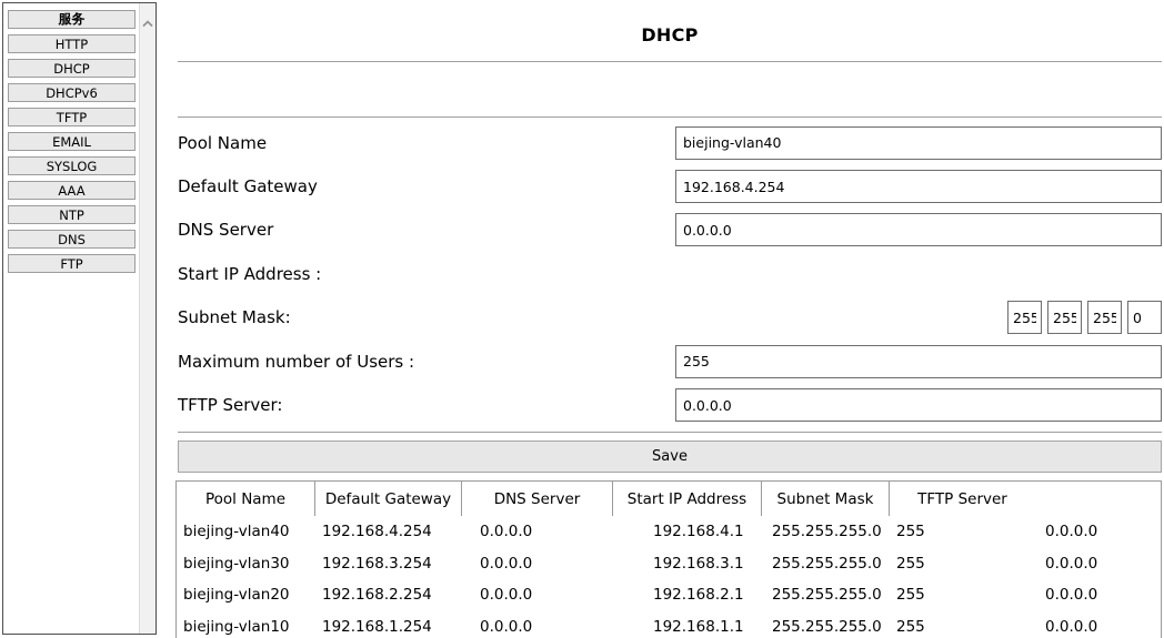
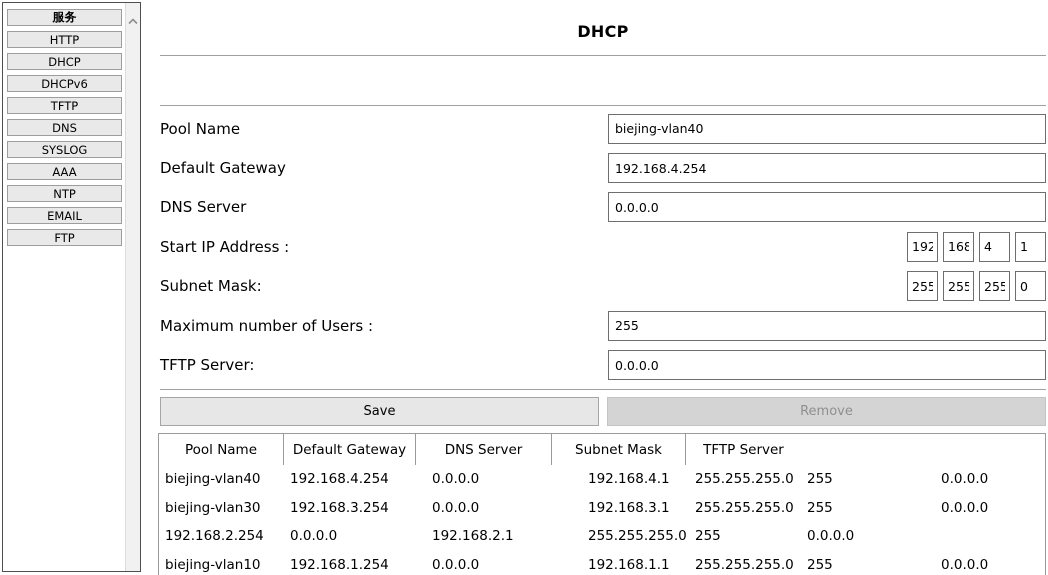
  服务
  HTTP
  DHCP
  DHCPv6
  TFTP
- EMAIL
+ DNS
  SYSLOG
  AAA
  NTP
- DNS
+ EMAIL
  FTP
  DHCP
  Pool Name
  biejing-vlan40
  Default Gateway
  192.168.4.254
  DNS Server
  0.0.0.0
  Start IP Address :
+ 192
+ 168
+ 4
+ 1
  Subnet Mask:
  255
  255
  255
  0
  Maximum number of Users :
  255
  TFTP Server:
  0.0.0.0
  Save
+ Remove
  Pool Name
  Default Gateway
  DNS Server
- Start IP Address
  Subnet Mask
  TFTP Server
  biejing-vlan40
  192.168.4.254
  0.0.0.0
  192.168.4.1
  255.255.255.0
  255
  0.0.0.0
  biejing-vlan30
  192.168.3.254
  0.0.0.0
  192.168.3.1
  255.255.255.0
  255
  0.0.0.0
- biejing-vlan20
  192.168.2.254
  0.0.0.0
  192.168.2.1
  255.255.255.0
  255
  0.0.0.0
  biejing-vlan10
  192.168.1.254
  0.0.0.0
  192.168.1.1
  255.255.255.0
  255
  0.0.0.0
